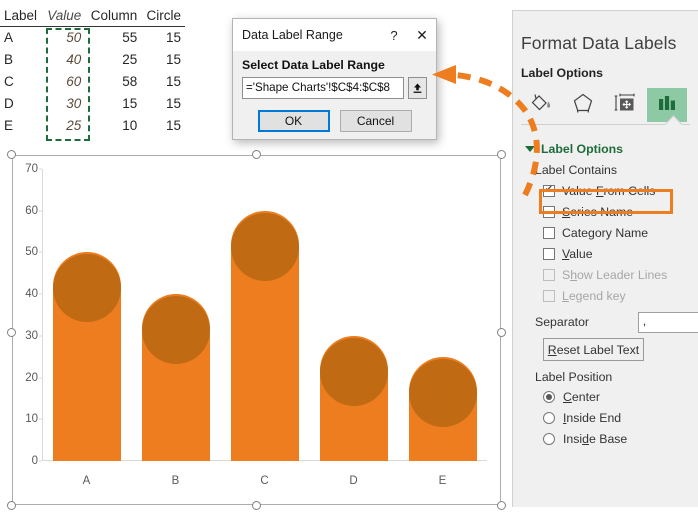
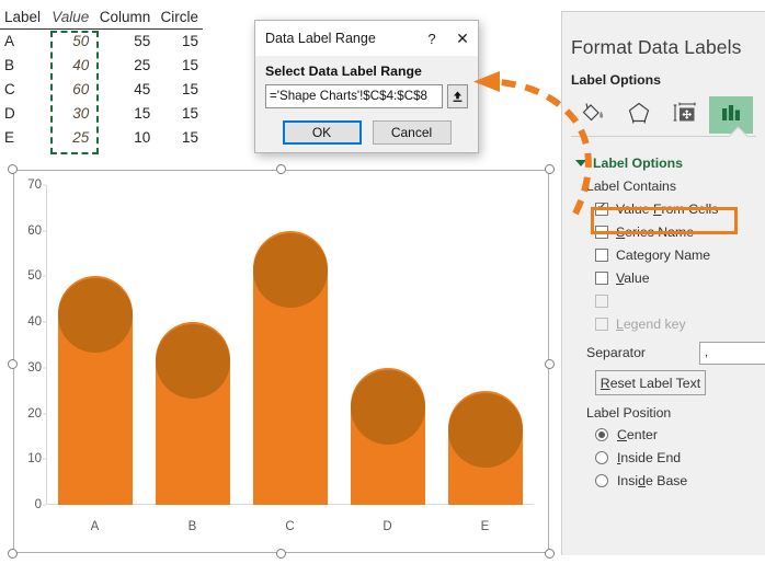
  Label	Value	Column	Circle
  A	50	55	15
  B	40	25	15
- C	60	58	15
+ C	60	45	15
  D	30	15	15
  E	25	10	15
  0
  10
  20
  30
  40
  50
  60
  70
  A
  B
  C
  D
  E
  Data Label Range
  ?
  ✕
  Select Data Label Range
  ='Shape Charts'!$C$4:$C$8
  OK
  Cancel
  Format Data Labels
  Label Options
  Label Options
  Label Contains
  ✔
  Value From Cells
  Series Name
  Category Name
  Value
- Show Leader Lines
  Legend key
  Separator
  ,
  Reset Label Text
  Label Position
  Center
  Inside End
  Inside Base
